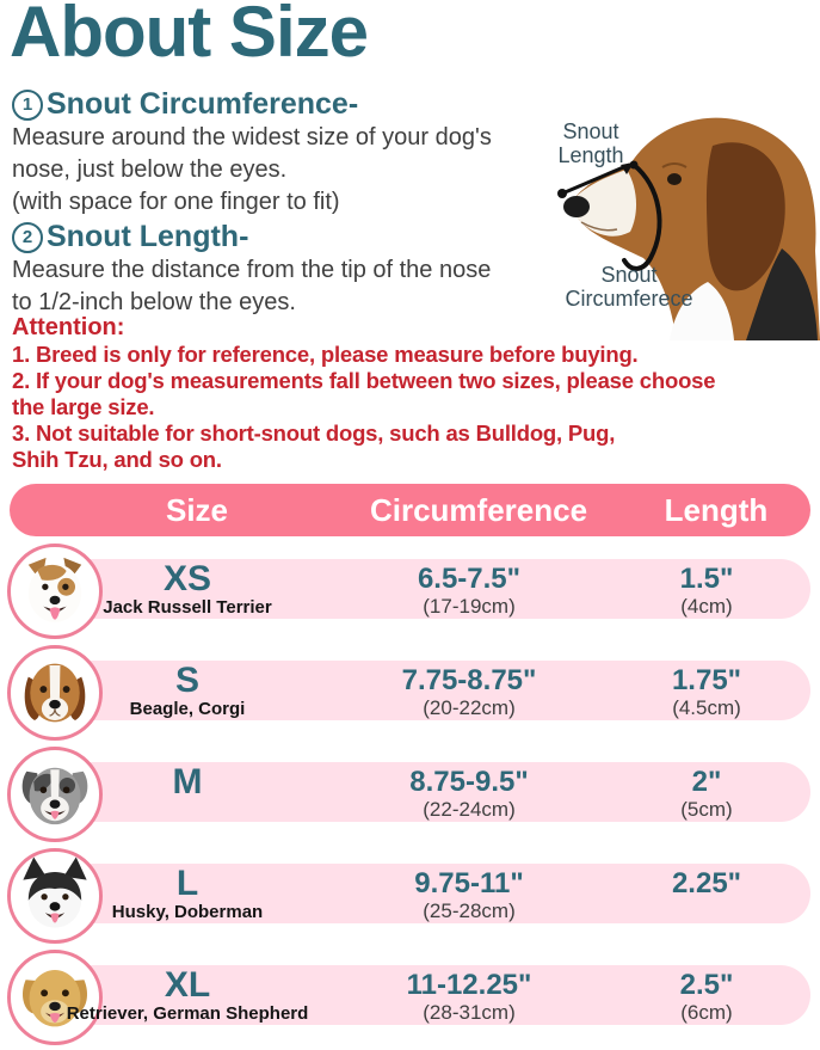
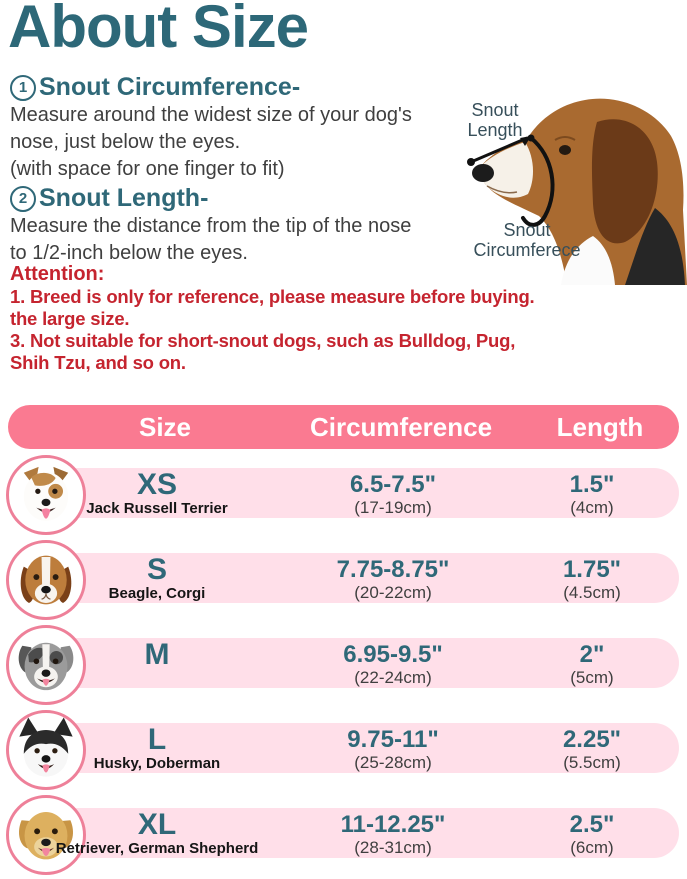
  About Size
  Snout
  Length
  Snout
  Circumferece
  1
  Snout Circumference-
  Measure around the widest size of your dog's
  nose, just below the eyes.
  (with space for one finger to fit)
  2
  Snout Length-
  Measure the distance from the tip of the nose
  to 1/2-inch below the eyes.
  Attention:
  1. Breed is only for reference, please measure before buying.
- 2. If your dog's measurements fall between two sizes, please choose
  the large size.
  3. Not suitable for short-snout dogs, such as Bulldog, Pug,
  Shih Tzu, and so on.
  Size
  Circumference
  Length
  XS
  Jack Russell Terrier
  6.5-7.5"
  (17-19cm)
  1.5"
  (4cm)
  S
  Beagle, Corgi
  7.75-8.75"
  (20-22cm)
  1.75"
  (4.5cm)
  M
- 8.75-9.5"
+ 6.95-9.5"
  (22-24cm)
  2"
  (5cm)
  L
  Husky, Doberman
  9.75-11"
  (25-28cm)
  2.25"
+ (5.5cm)
  XL
  Retriever, German Shepherd
  11-12.25"
  (28-31cm)
  2.5"
  (6cm)
